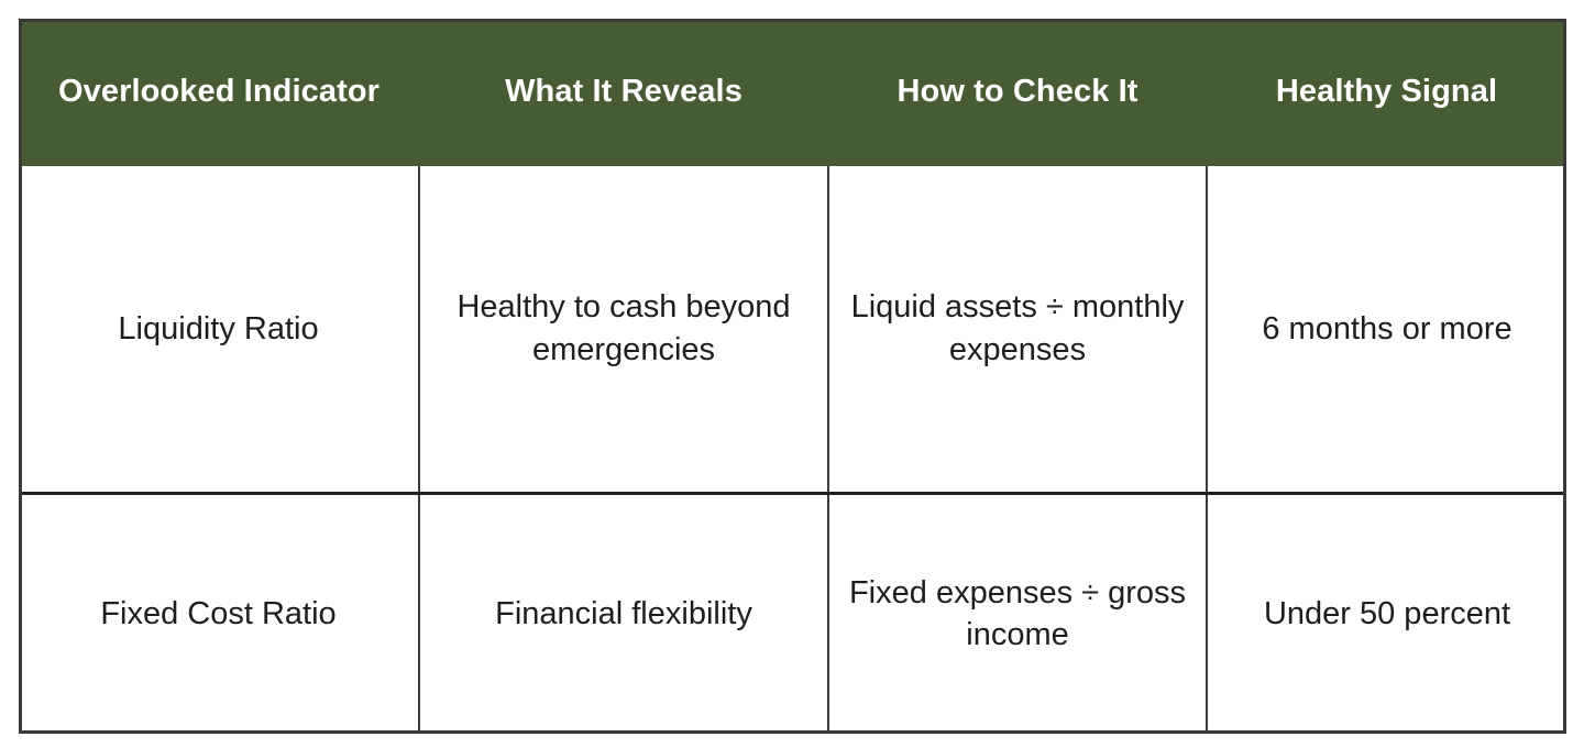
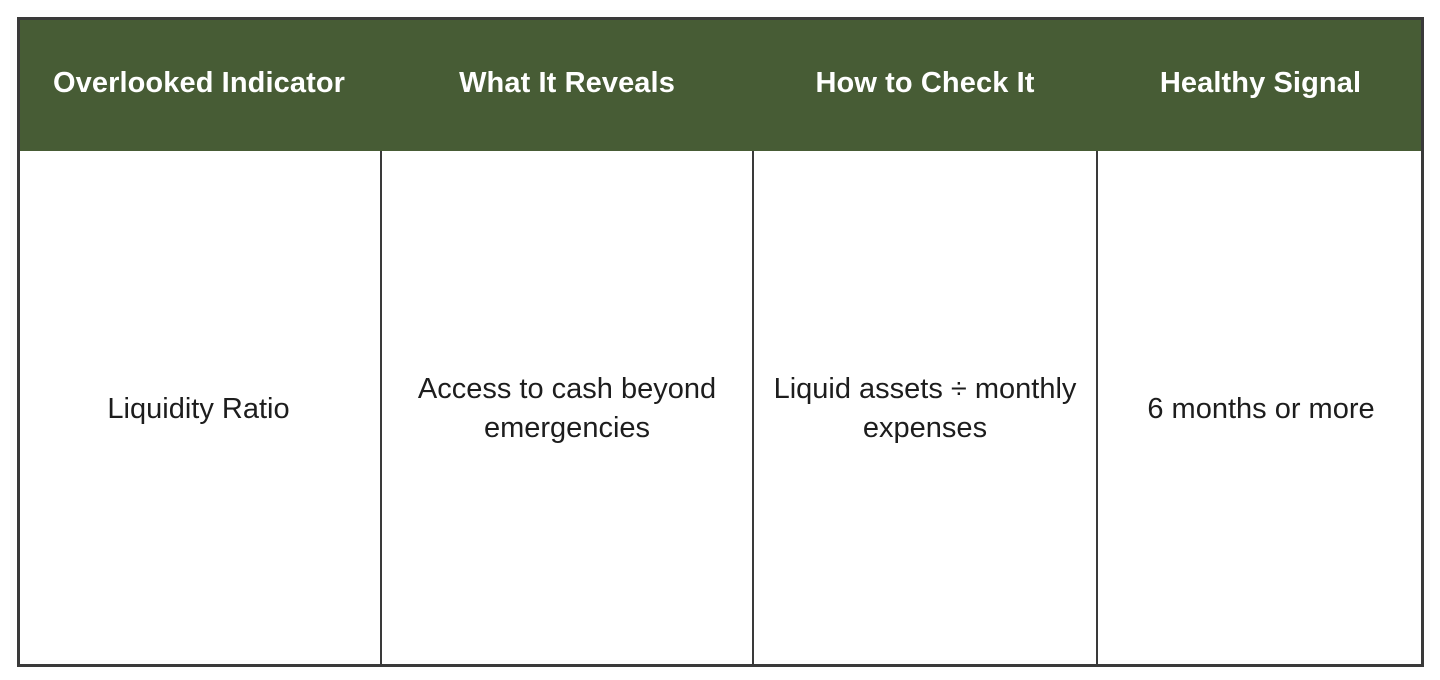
  Overlooked Indicator	What It Reveals	How to Check It	Healthy Signal
- Liquidity Ratio	Healthy to cash beyond emergencies	Liquid assets ÷ monthly expenses	6 months or more
+ Liquidity Ratio	Access to cash beyond emergencies	Liquid assets ÷ monthly expenses	6 months or more
- Fixed Cost Ratio	Financial flexibility	Fixed expenses ÷ gross income	Under 50 percent
